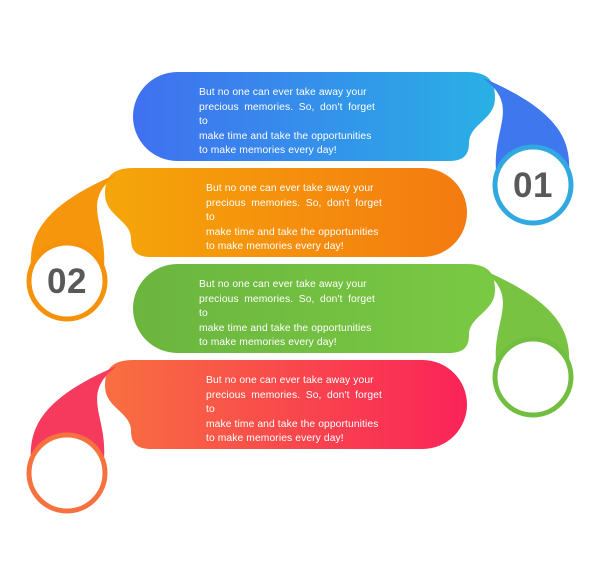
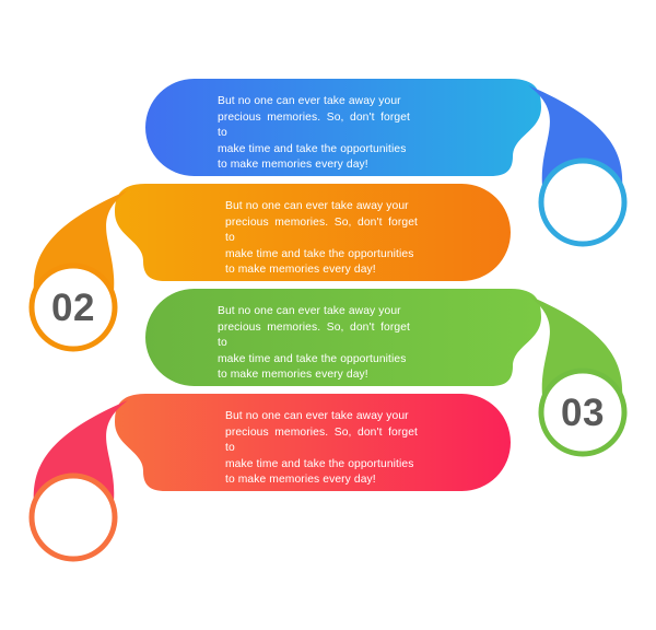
  But no one can ever take away your
  precious memories. So, don't forget to
  make time and take the opportunities
  to make memories every day!
- 01
  But no one can ever take away your
  precious memories. So, don't forget to
  make time and take the opportunities
  to make memories every day!
  02
  But no one can ever take away your
  precious memories. So, don't forget to
  make time and take the opportunities
  to make memories every day!
+ 03
  But no one can ever take away your
  precious memories. So, don't forget to
  make time and take the opportunities
  to make memories every day!
